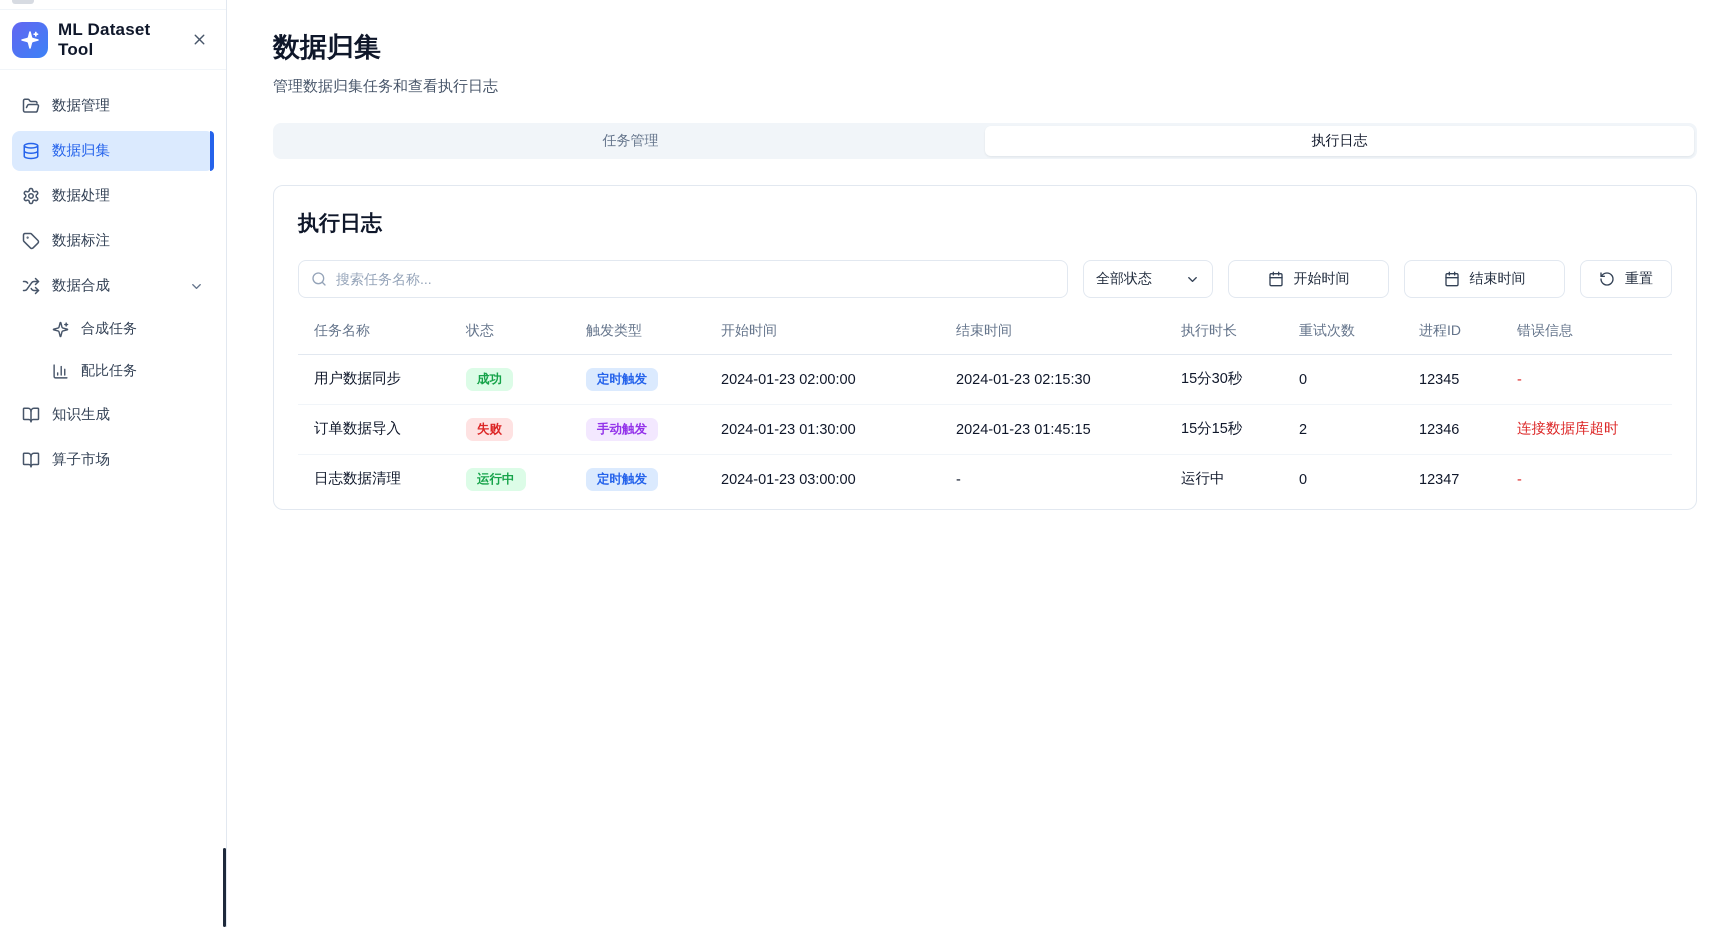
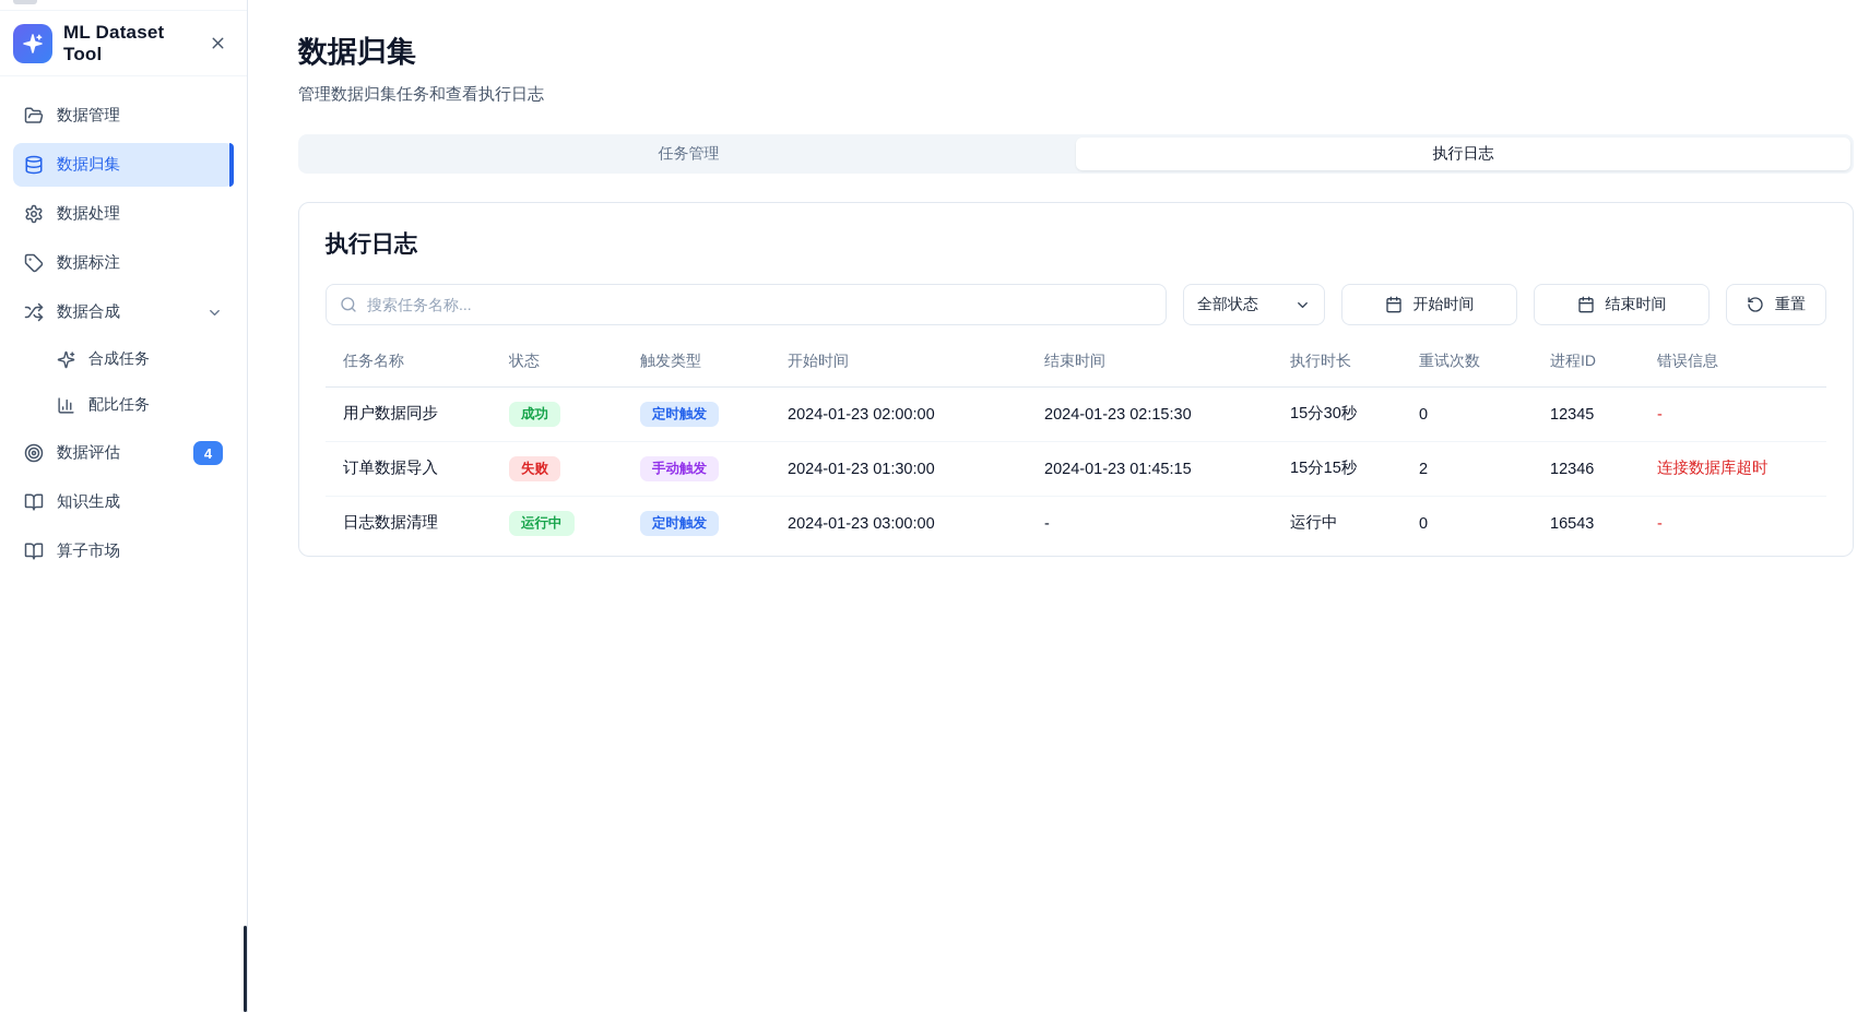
  ML Dataset Tool
  数据管理
  数据归集
  数据处理
  数据标注
  数据合成
  合成任务
  配比任务
+ 数据评估
+ 4
  知识生成
  算子市场
  数据归集
  管理数据归集任务和查看执行日志
  任务管理
  执行日志
  执行日志
  搜索任务名称...
  全部状态
  开始时间
  结束时间
  重置
  任务名称	状态	触发类型	开始时间	结束时间	执行时长	重试次数	进程ID	错误信息
  用户数据同步	成功	定时触发	2024-01-23 02:00:00	2024-01-23 02:15:30	15分30秒	0	12345	-
  订单数据导入	失败	手动触发	2024-01-23 01:30:00	2024-01-23 01:45:15	15分15秒	2	12346	连接数据库超时
- 日志数据清理	运行中	定时触发	2024-01-23 03:00:00	-	运行中	0	12347	-
+ 日志数据清理	运行中	定时触发	2024-01-23 03:00:00	-	运行中	0	16543	-
